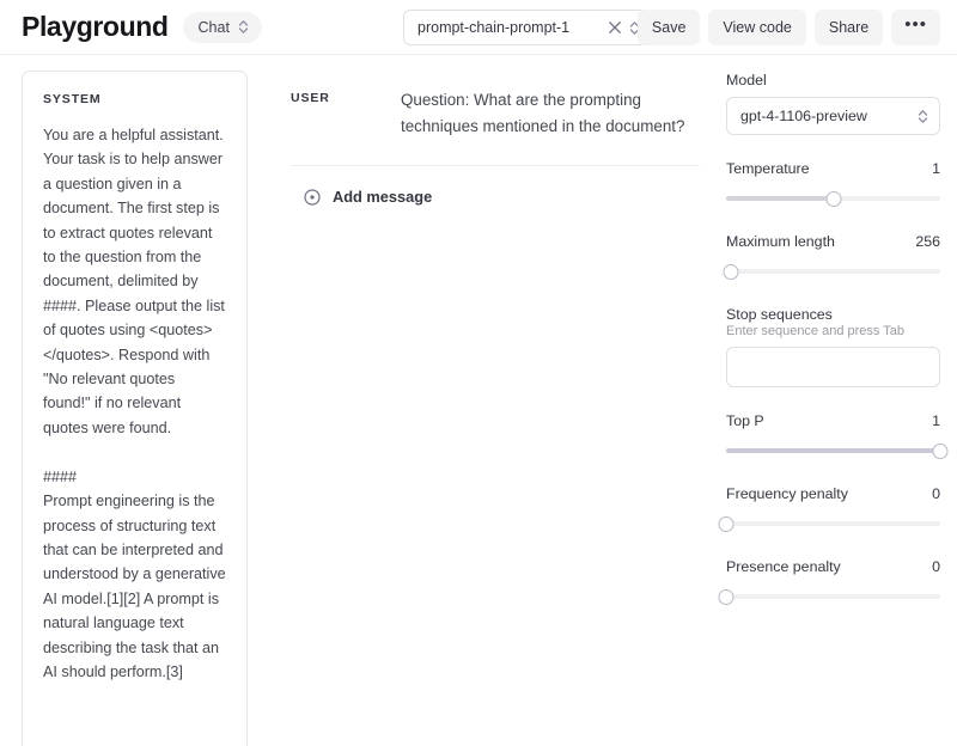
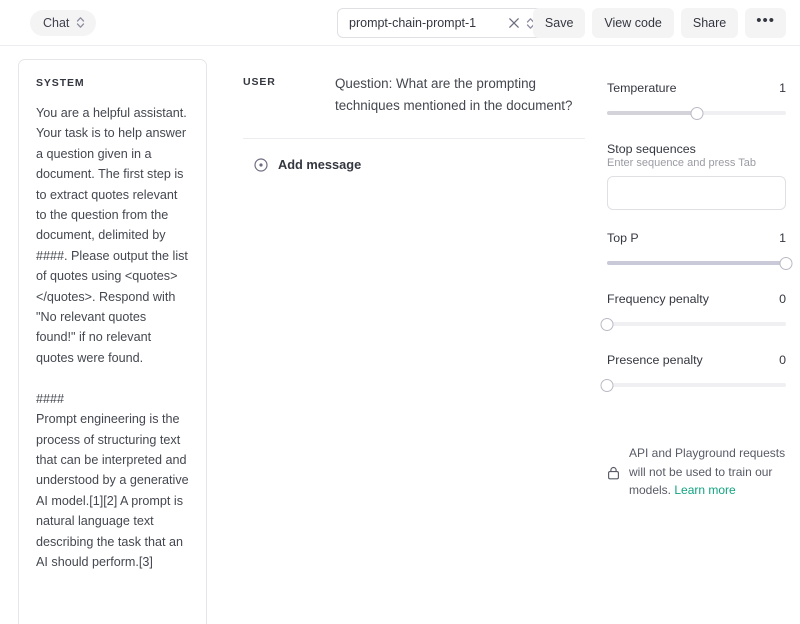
- Playground
  Chat
  prompt-chain-prompt-1
  Save
  View code
  Share
  •••
  SYSTEM
  You are a helpful assistant. Your task is to help answer a question given in a document. The first step is to extract quotes relevant to the question from the document, delimited by ####. Please output the list of quotes using <quotes></quotes>. Respond with "No relevant quotes found!" if no relevant quotes were found.
  ####
  Prompt engineering is the process of structuring text that can be interpreted and understood by a generative AI model.[1][2] A prompt is natural language text describing the task that an AI should perform.[3]
  USER
  Question: What are the prompting techniques mentioned in the document?
  Add message
- Model
- gpt-4-1106-preview
  Temperature
  1
- Maximum length
- 256
  Stop sequences
  Enter sequence and press Tab
  Top P
  1
  Frequency penalty
  0
  Presence penalty
  0
+ API and Playground requests will not be used to train our models. Learn more
